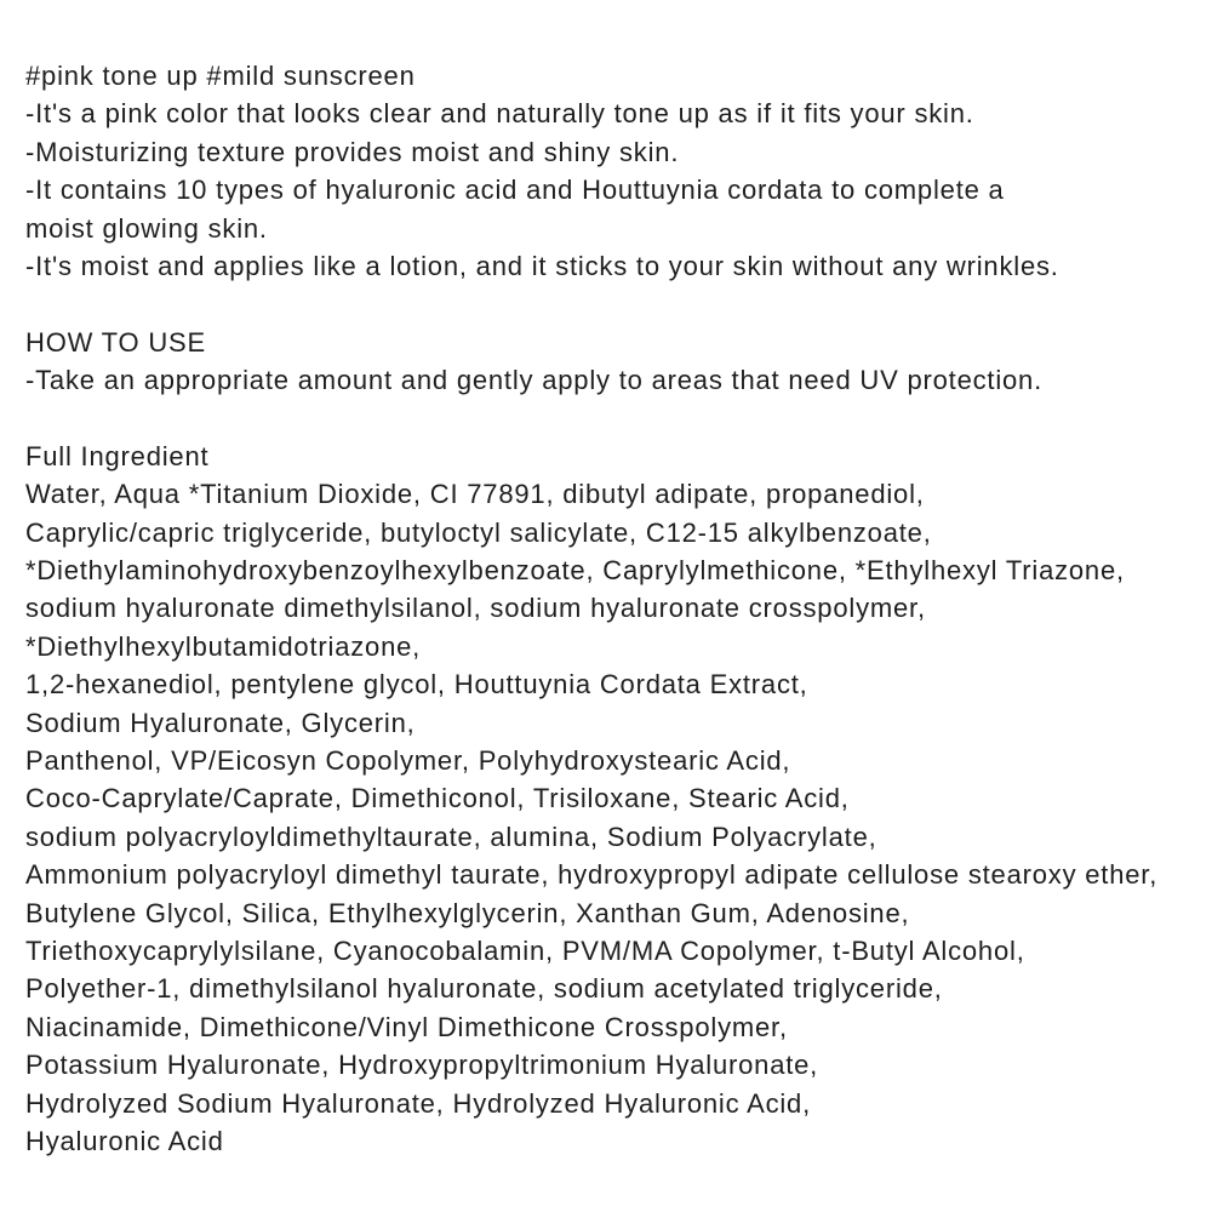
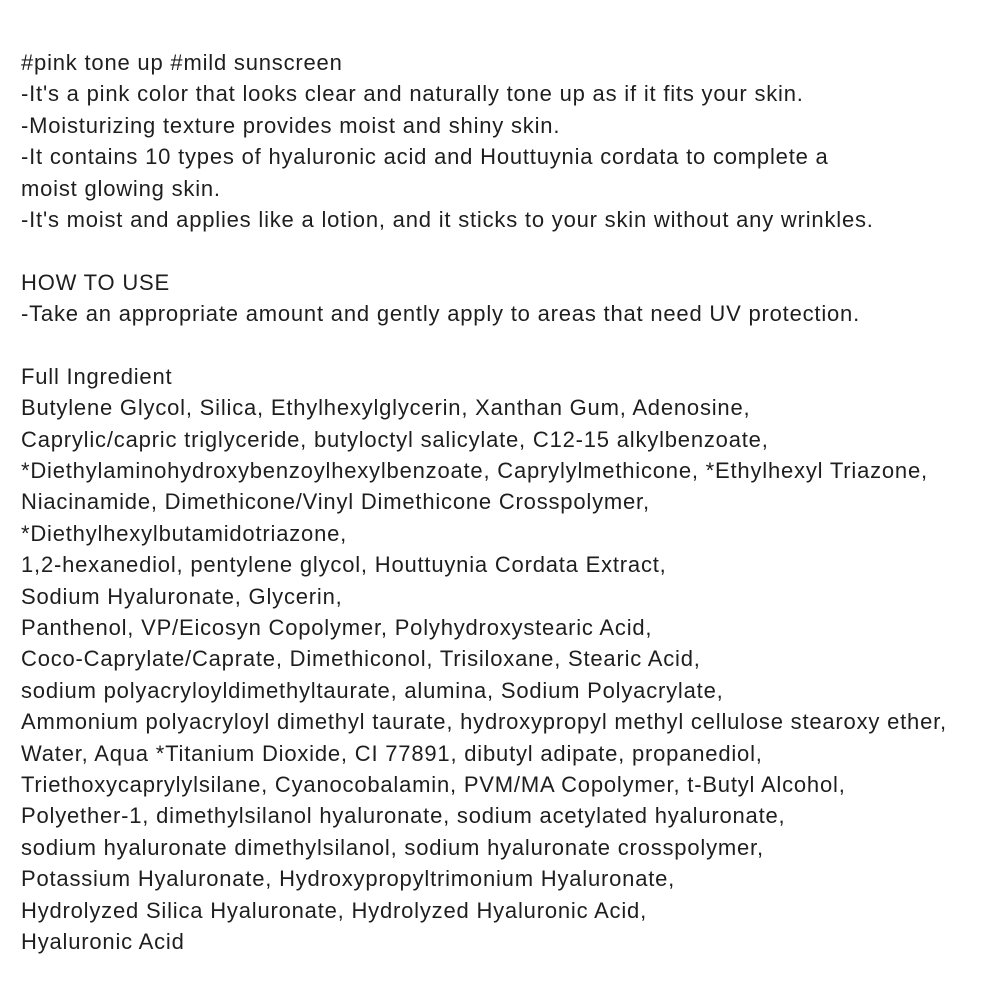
  #pink tone up #mild sunscreen
  -It's a pink color that looks clear and naturally tone up as if it fits your skin.
  -Moisturizing texture provides moist and shiny skin.
  -It contains 10 types of hyaluronic acid and Houttuynia cordata to complete a
  moist glowing skin.
  -It's moist and applies like a lotion, and it sticks to your skin without any wrinkles.
  HOW TO USE
  -Take an appropriate amount and gently apply to areas that need UV protection.
  Full Ingredient
- Water, Aqua *Titanium Dioxide, CI 77891, dibutyl adipate, propanediol,
+ Butylene Glycol, Silica, Ethylhexylglycerin, Xanthan Gum, Adenosine,
  Caprylic/capric triglyceride, butyloctyl salicylate, C12-15 alkylbenzoate,
  *Diethylaminohydroxybenzoylhexylbenzoate, Caprylylmethicone, *Ethylhexyl Triazone,
- sodium hyaluronate dimethylsilanol, sodium hyaluronate crosspolymer,
+ Niacinamide, Dimethicone/Vinyl Dimethicone Crosspolymer,
  *Diethylhexylbutamidotriazone,
  1,2-hexanediol, pentylene glycol, Houttuynia Cordata Extract,
  Sodium Hyaluronate, Glycerin,
  Panthenol, VP/Eicosyn Copolymer, Polyhydroxystearic Acid,
  Coco-Caprylate/Caprate, Dimethiconol, Trisiloxane, Stearic Acid,
  sodium polyacryloyldimethyltaurate, alumina, Sodium Polyacrylate,
- Ammonium polyacryloyl dimethyl taurate, hydroxypropyl adipate cellulose stearoxy ether,
+ Ammonium polyacryloyl dimethyl taurate, hydroxypropyl methyl cellulose stearoxy ether,
- Butylene Glycol, Silica, Ethylhexylglycerin, Xanthan Gum, Adenosine,
+ Water, Aqua *Titanium Dioxide, CI 77891, dibutyl adipate, propanediol,
  Triethoxycaprylylsilane, Cyanocobalamin, PVM/MA Copolymer, t-Butyl Alcohol,
- Polyether-1, dimethylsilanol hyaluronate, sodium acetylated triglyceride,
+ Polyether-1, dimethylsilanol hyaluronate, sodium acetylated hyaluronate,
- Niacinamide, Dimethicone/Vinyl Dimethicone Crosspolymer,
+ sodium hyaluronate dimethylsilanol, sodium hyaluronate crosspolymer,
  Potassium Hyaluronate, Hydroxypropyltrimonium Hyaluronate,
- Hydrolyzed Sodium Hyaluronate, Hydrolyzed Hyaluronic Acid,
+ Hydrolyzed Silica Hyaluronate, Hydrolyzed Hyaluronic Acid,
  Hyaluronic Acid
